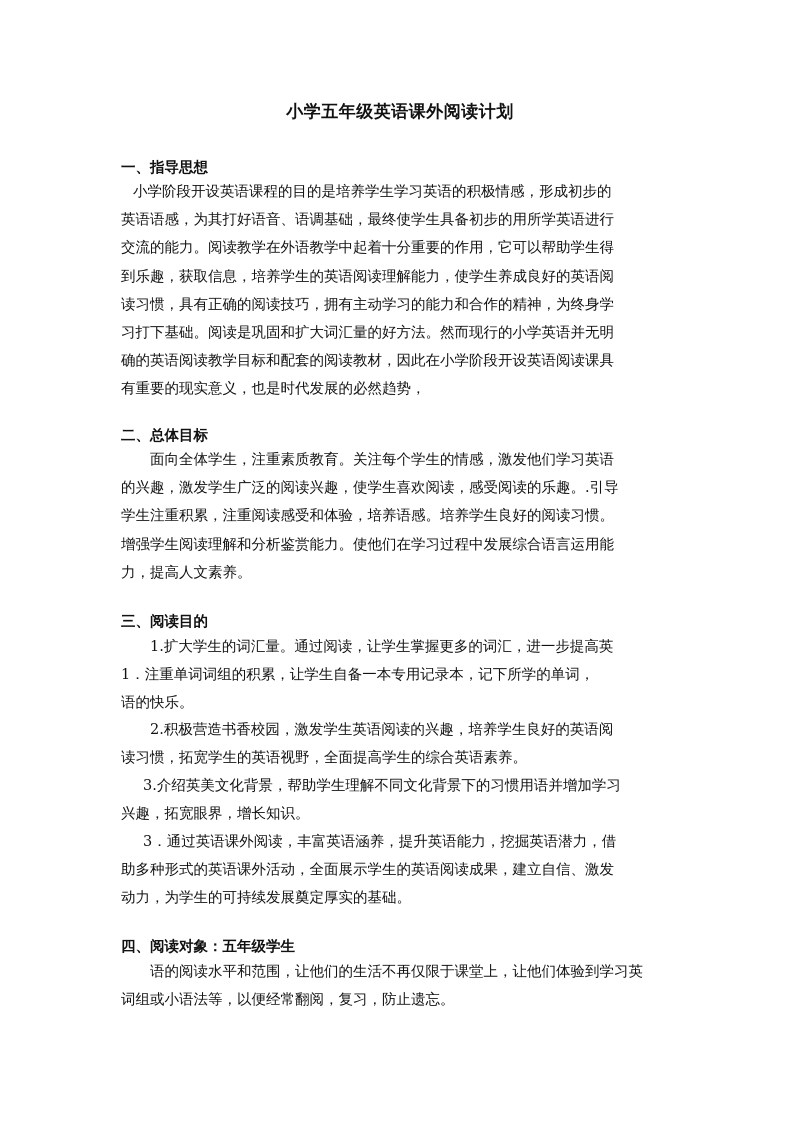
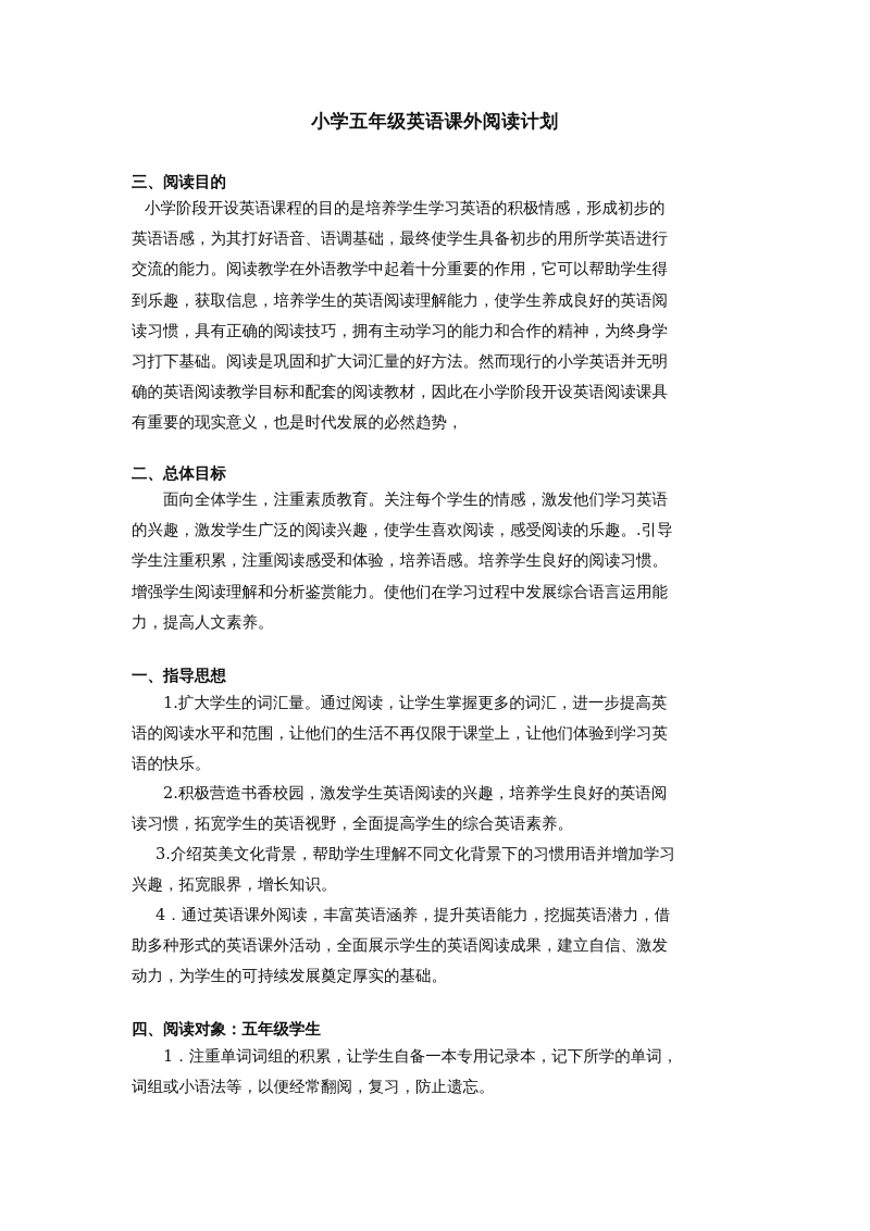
  小学五年级英语课外阅读计划
- 一、指导思想
+ 三、阅读目的
  小学阶段开设英语课程的目的是培养学生学习英语的积极情感，形成初步的
  英语语感，为其打好语音、语调基础，最终使学生具备初步的用所学英语进行
  交流的能力。阅读教学在外语教学中起着十分重要的作用，它可以帮助学生得
  到乐趣，获取信息，培养学生的英语阅读理解能力，使学生养成良好的英语阅
  读习惯，具有正确的阅读技巧，拥有主动学习的能力和合作的精神，为终身学
  习打下基础。阅读是巩固和扩大词汇量的好方法。然而现行的小学英语并无明
  确的英语阅读教学目标和配套的阅读教材，因此在小学阶段开设英语阅读课具
  有重要的现实意义，也是时代发展的必然趋势，
  二、总体目标
  面向全体学生，注重素质教育。关注每个学生的情感，激发他们学习英语
  的兴趣，激发学生广泛的阅读兴趣，使学生喜欢阅读，感受阅读的乐趣。.引导
  学生注重积累，注重阅读感受和体验，培养语感。培养学生良好的阅读习惯。
  增强学生阅读理解和分析鉴赏能力。使他们在学习过程中发展综合语言运用能
  力，提高人文素养。
- 三、阅读目的
+ 一、指导思想
  1.扩大学生的词汇量。通过阅读，让学生掌握更多的词汇，进一步提高英
- 1．注重单词词组的积累，让学生自备一本专用记录本，记下所学的单词，
+ 语的阅读水平和范围，让他们的生活不再仅限于课堂上，让他们体验到学习英
  语的快乐。
  2.积极营造书香校园，激发学生英语阅读的兴趣，培养学生良好的英语阅
  读习惯，拓宽学生的英语视野，全面提高学生的综合英语素养。
  3.介绍英美文化背景，帮助学生理解不同文化背景下的习惯用语并增加学习
  兴趣，拓宽眼界，增长知识。
- 3．通过英语课外阅读，丰富英语涵养，提升英语能力，挖掘英语潜力，借
+ 4．通过英语课外阅读，丰富英语涵养，提升英语能力，挖掘英语潜力，借
  助多种形式的英语课外活动，全面展示学生的英语阅读成果，建立自信、激发
  动力，为学生的可持续发展奠定厚实的基础。
  四、阅读对象：五年级学生
- 语的阅读水平和范围，让他们的生活不再仅限于课堂上，让他们体验到学习英
+ 1．注重单词词组的积累，让学生自备一本专用记录本，记下所学的单词，
  词组或小语法等，以便经常翻阅，复习，防止遗忘。
